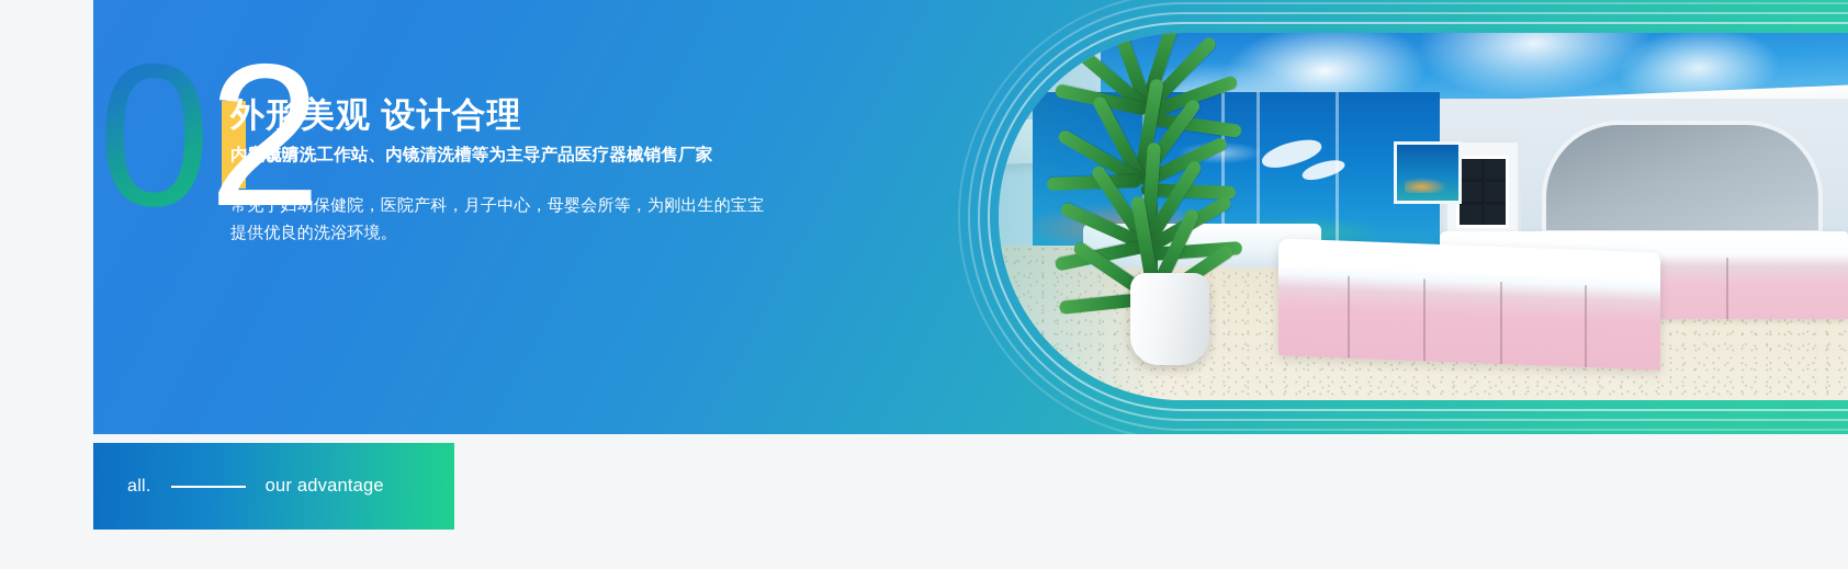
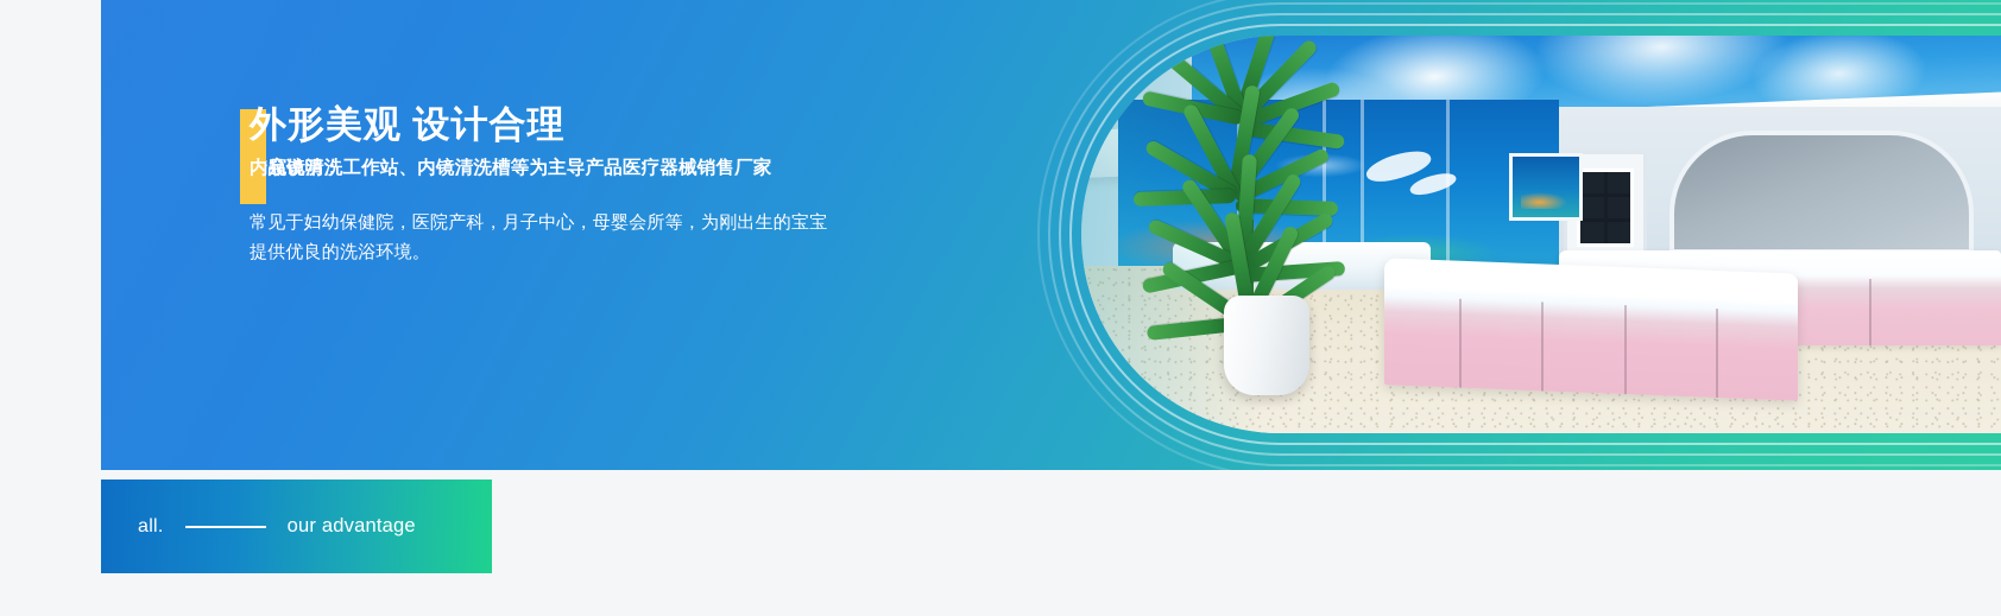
- 0
- 2
  外形美观 设计合理
  内窥镜清洗工作站、内镜清洗槽等为主导产品医疗器械销售厂家
  品说明：
  常见于妇幼保健院，医院产科，月子中心，母婴会所等，为刚出生的宝宝提供优良的洗浴环境。
  all.
  our advantage
